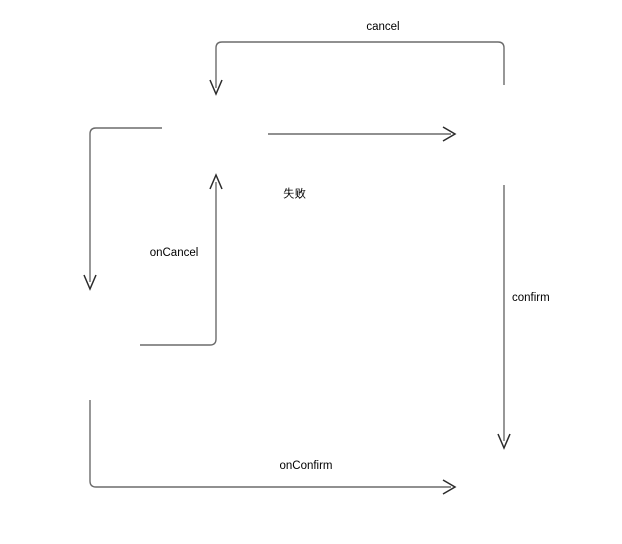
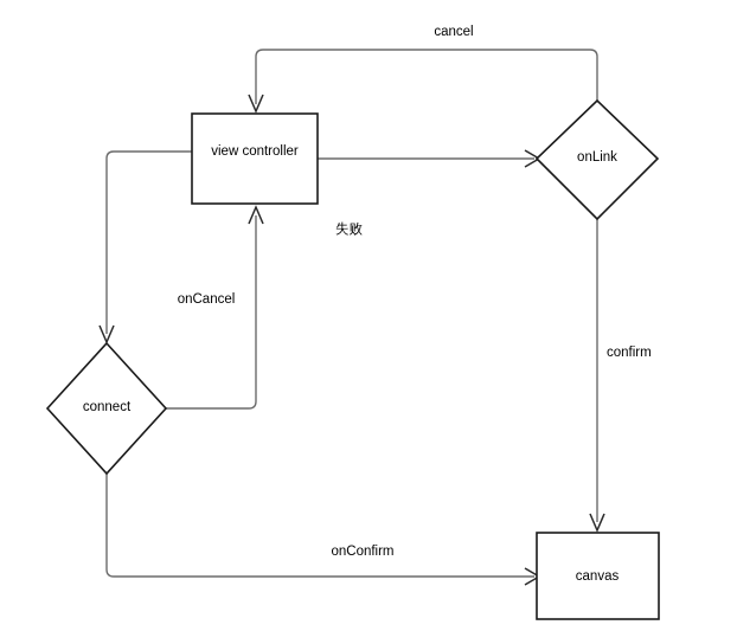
  cancel
  失败
  onCancel
  confirm
  onConfirm
+ view controller
+ onLink
+ connect
+ canvas
